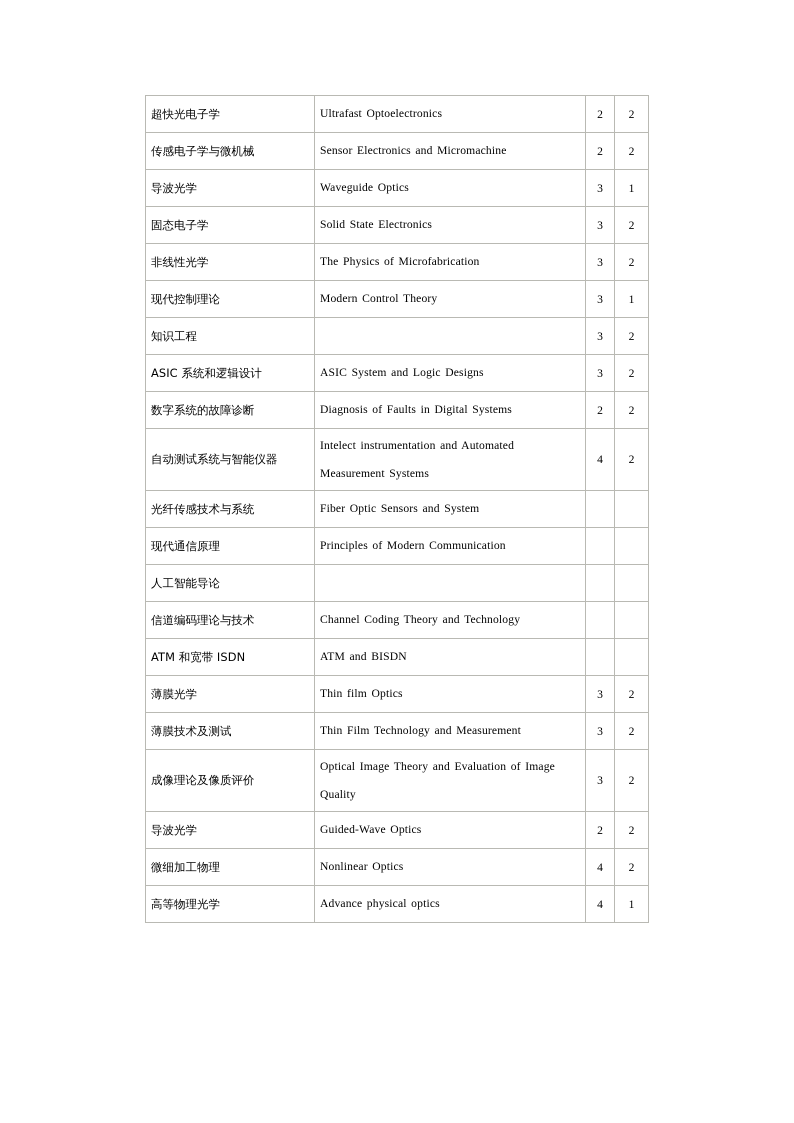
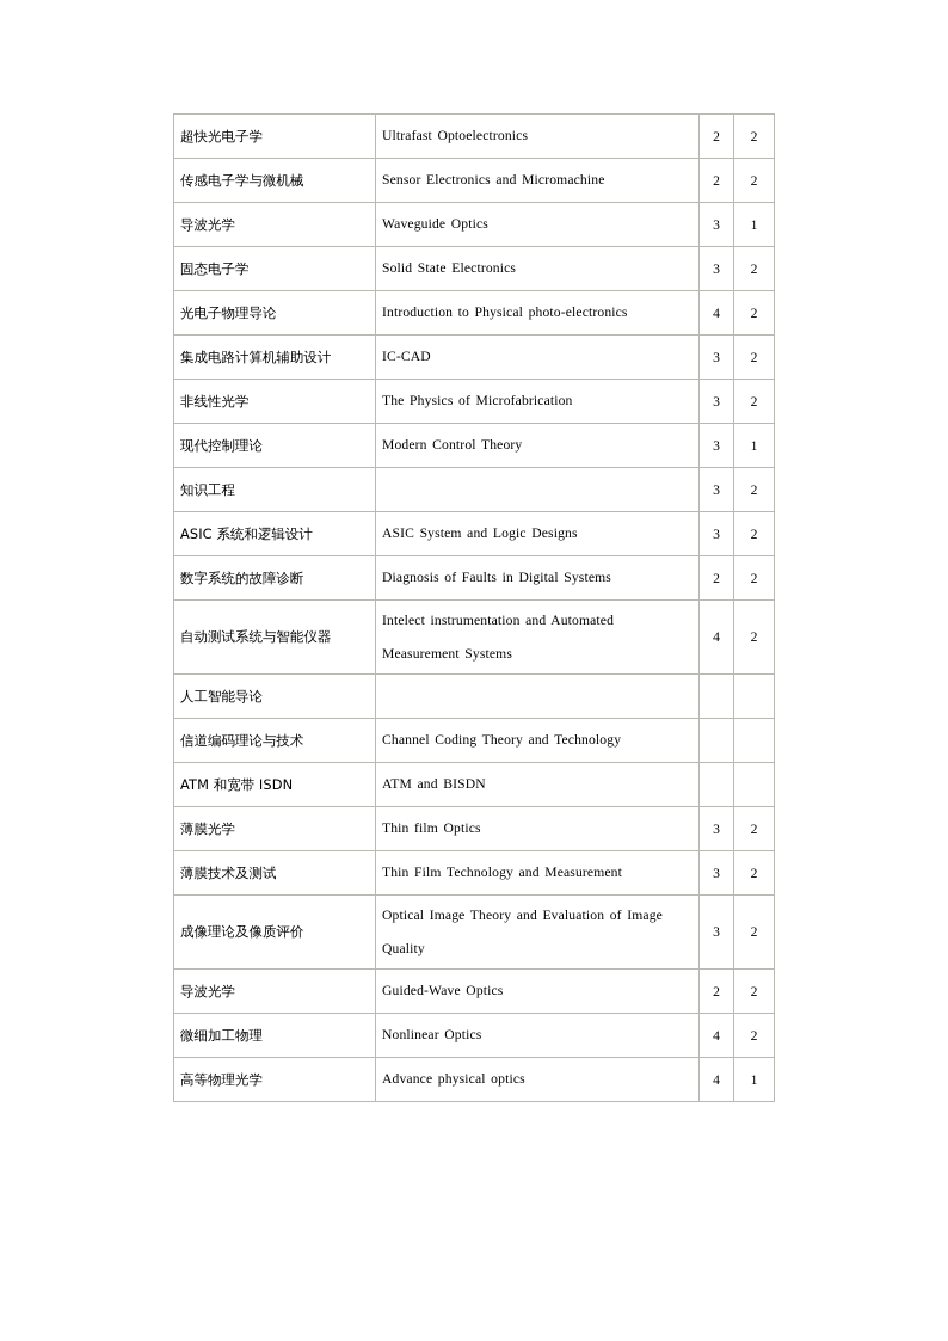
  超快光电子学	Ultrafast Optoelectronics	2	2
  传感电子学与微机械	Sensor Electronics and Micromachine	2	2
  导波光学	Waveguide Optics	3	1
  固态电子学	Solid State Electronics	3	2
+ 光电子物理导论	Introduction to Physical photo-electronics	4	2
+ 集成电路计算机辅助设计	IC-CAD	3	2
  非线性光学	The Physics of Microfabrication	3	2
  现代控制理论	Modern Control Theory	3	1
  知识工程		3	2
  ASIC 系统和逻辑设计	ASIC System and Logic Designs	3	2
  数字系统的故障诊断	Diagnosis of Faults in Digital Systems	2	2
  自动测试系统与智能仪器	Intelect instrumentation and Automated Measurement Systems	4	2
- 光纤传感技术与系统	Fiber Optic Sensors and System
- 现代通信原理	Principles of Modern Communication
  人工智能导论
  信道编码理论与技术	Channel Coding Theory and Technology
  ATM 和宽带 ISDN	ATM and BISDN
  薄膜光学	Thin film Optics	3	2
  薄膜技术及测试	Thin Film Technology and Measurement	3	2
  成像理论及像质评价	Optical Image Theory and Evaluation of Image Quality	3	2
  导波光学	Guided-Wave Optics	2	2
  微细加工物理	Nonlinear Optics	4	2
  高等物理光学	Advance physical optics	4	1
